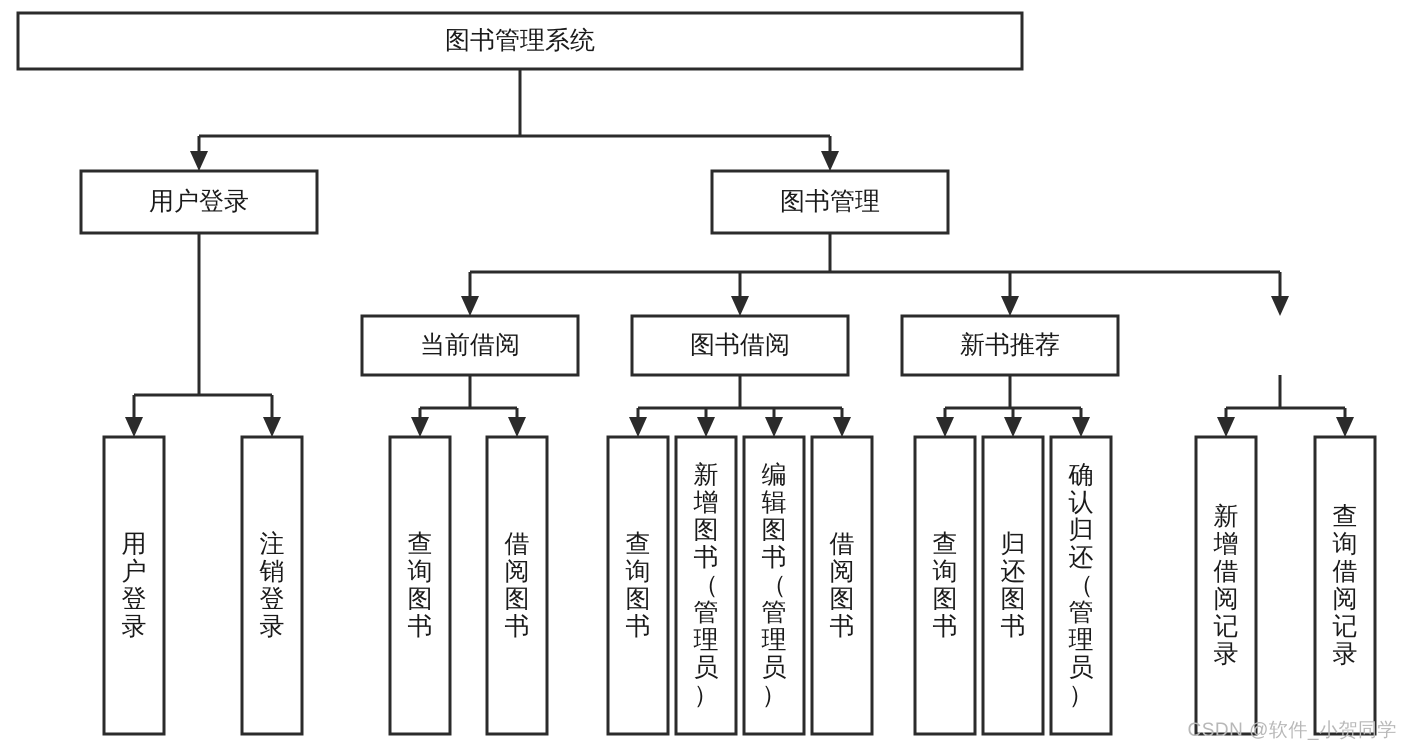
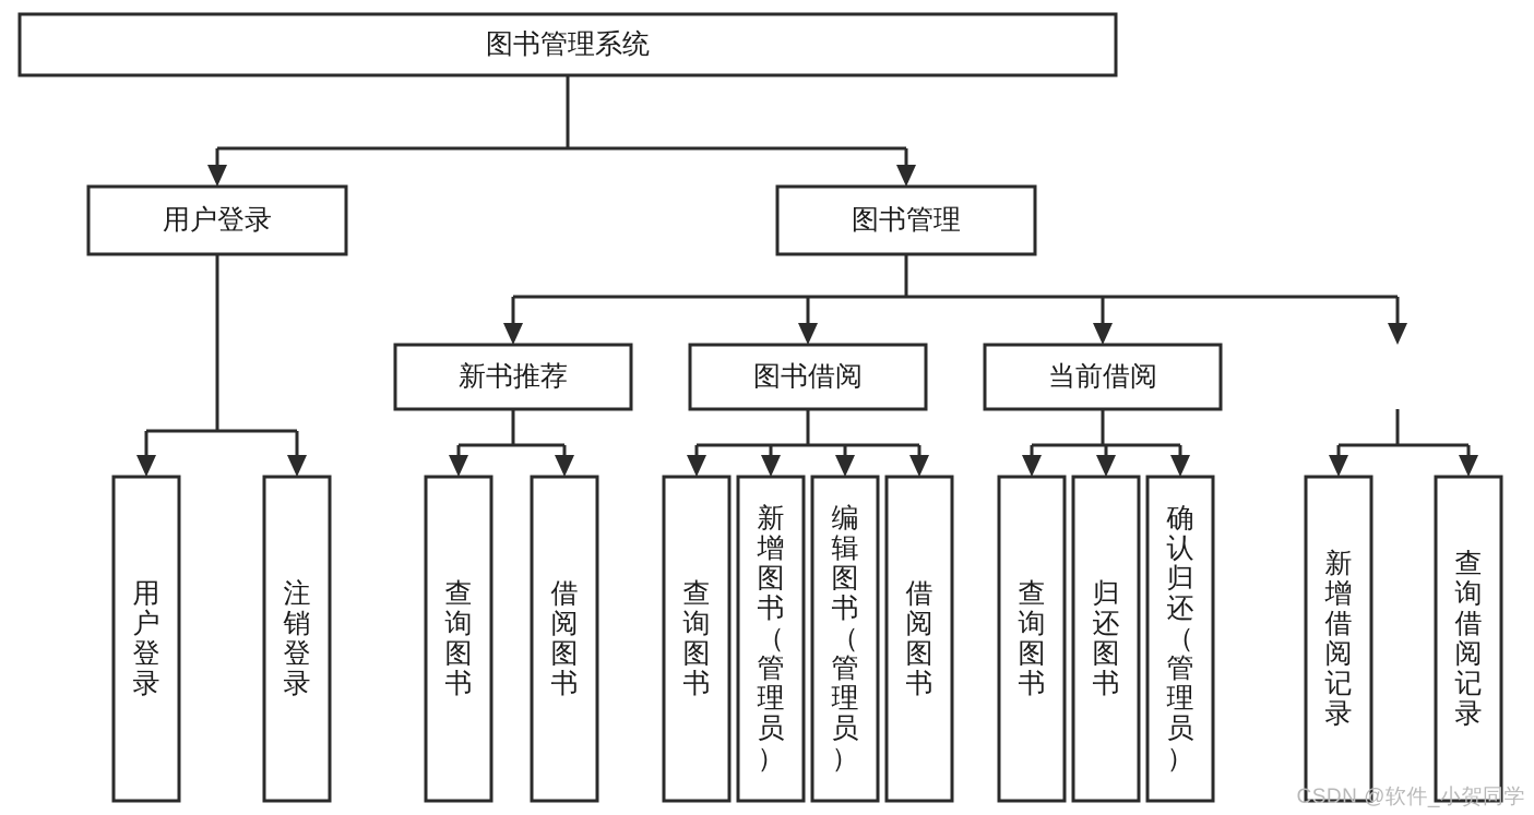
  图书管理系统
  用户登录
  用户登录
  注销登录
  图书管理
- 当前借阅
+ 新书推荐
  查询图书
  借阅图书
  图书借阅
  查询图书
  新增图书（管理员）
  编辑图书（管理员）
  借阅图书
- 新书推荐
+ 当前借阅
  查询图书
  归还图书
  确认归还（管理员）
  新增借阅记录
  查询借阅记录
  CSDN @软件_小贺同学
